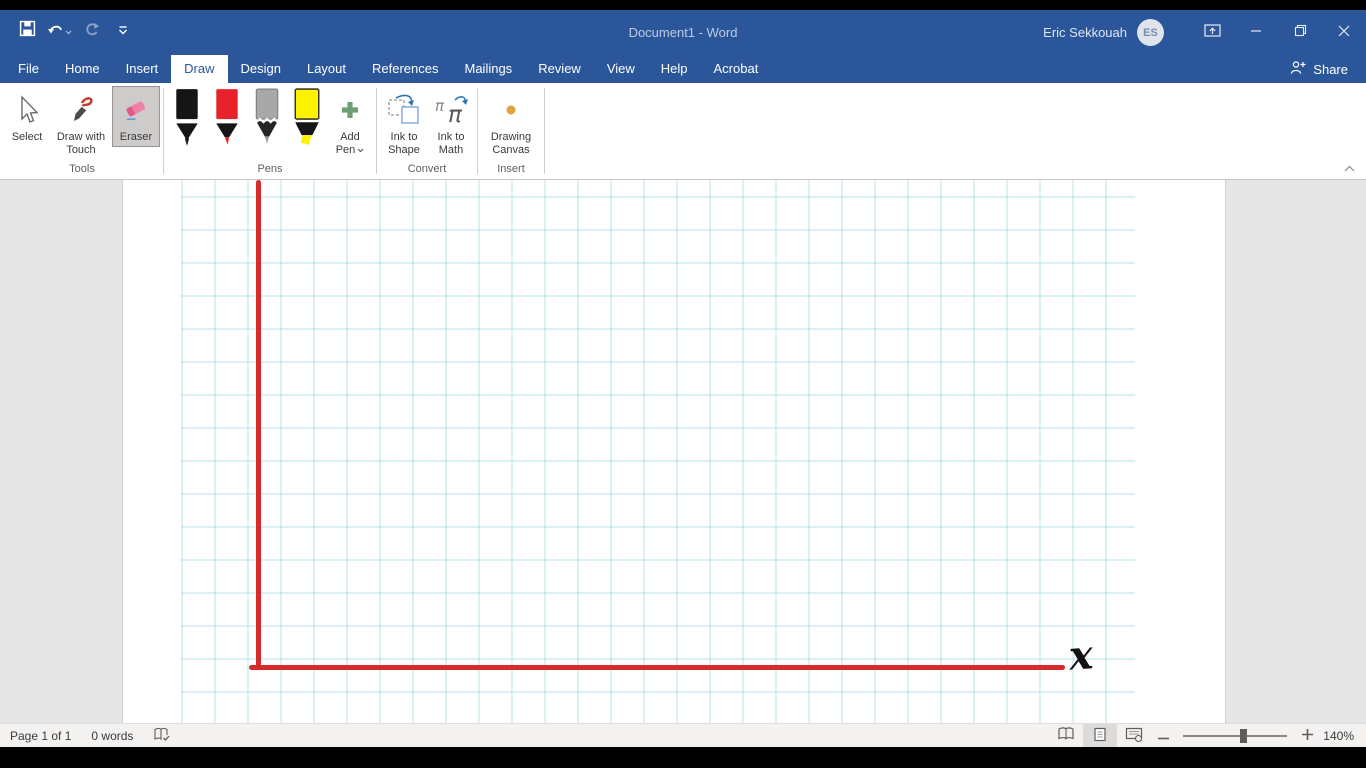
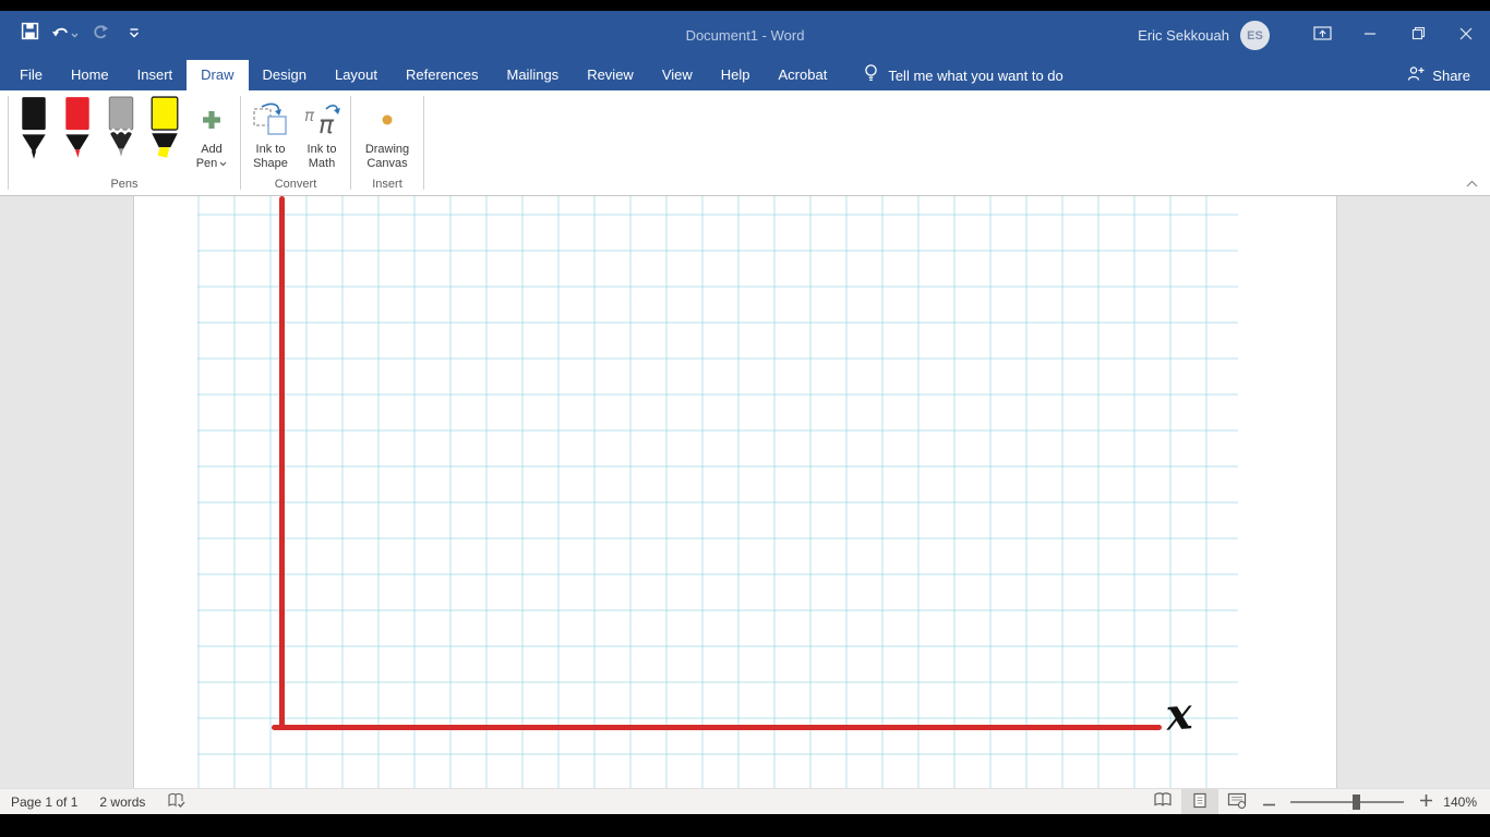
  Document1 - Word
  Eric Sekkouah
  ES
  File
  Home
  Insert
  Draw
  Design
  Layout
  References
  Mailings
  Review
  View
  Help
  Acrobat
+ Tell me what you want to do
  Share
- Select
- Draw with Touch
- Eraser
- Tools
  Add Pen
  Pens
  Ink to Shape
  π
  π
  Ink to Math
  Convert
  Drawing Canvas
  Insert
  Page 1 of 1
- 0 words
+ 2 words
  140%
